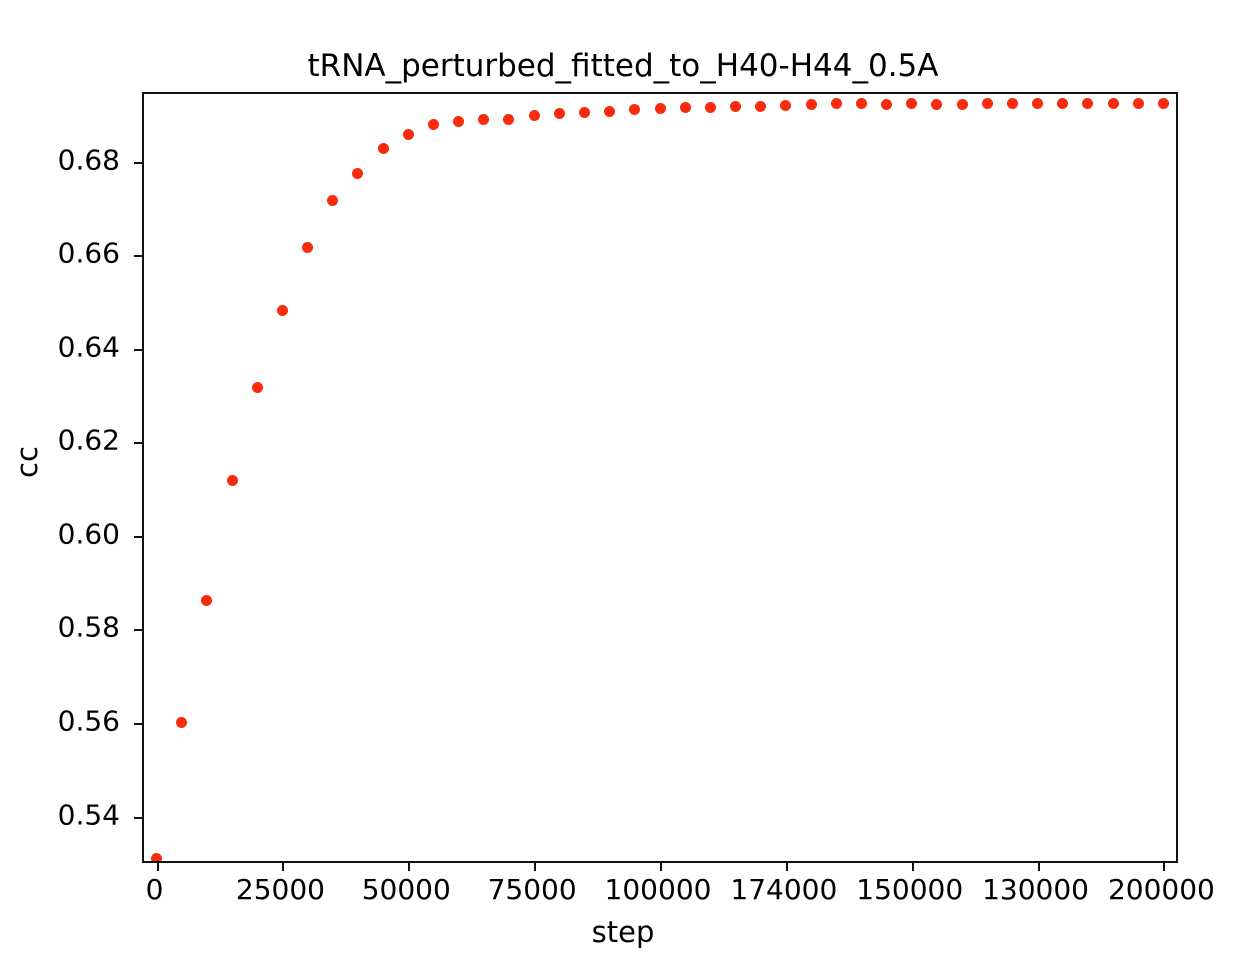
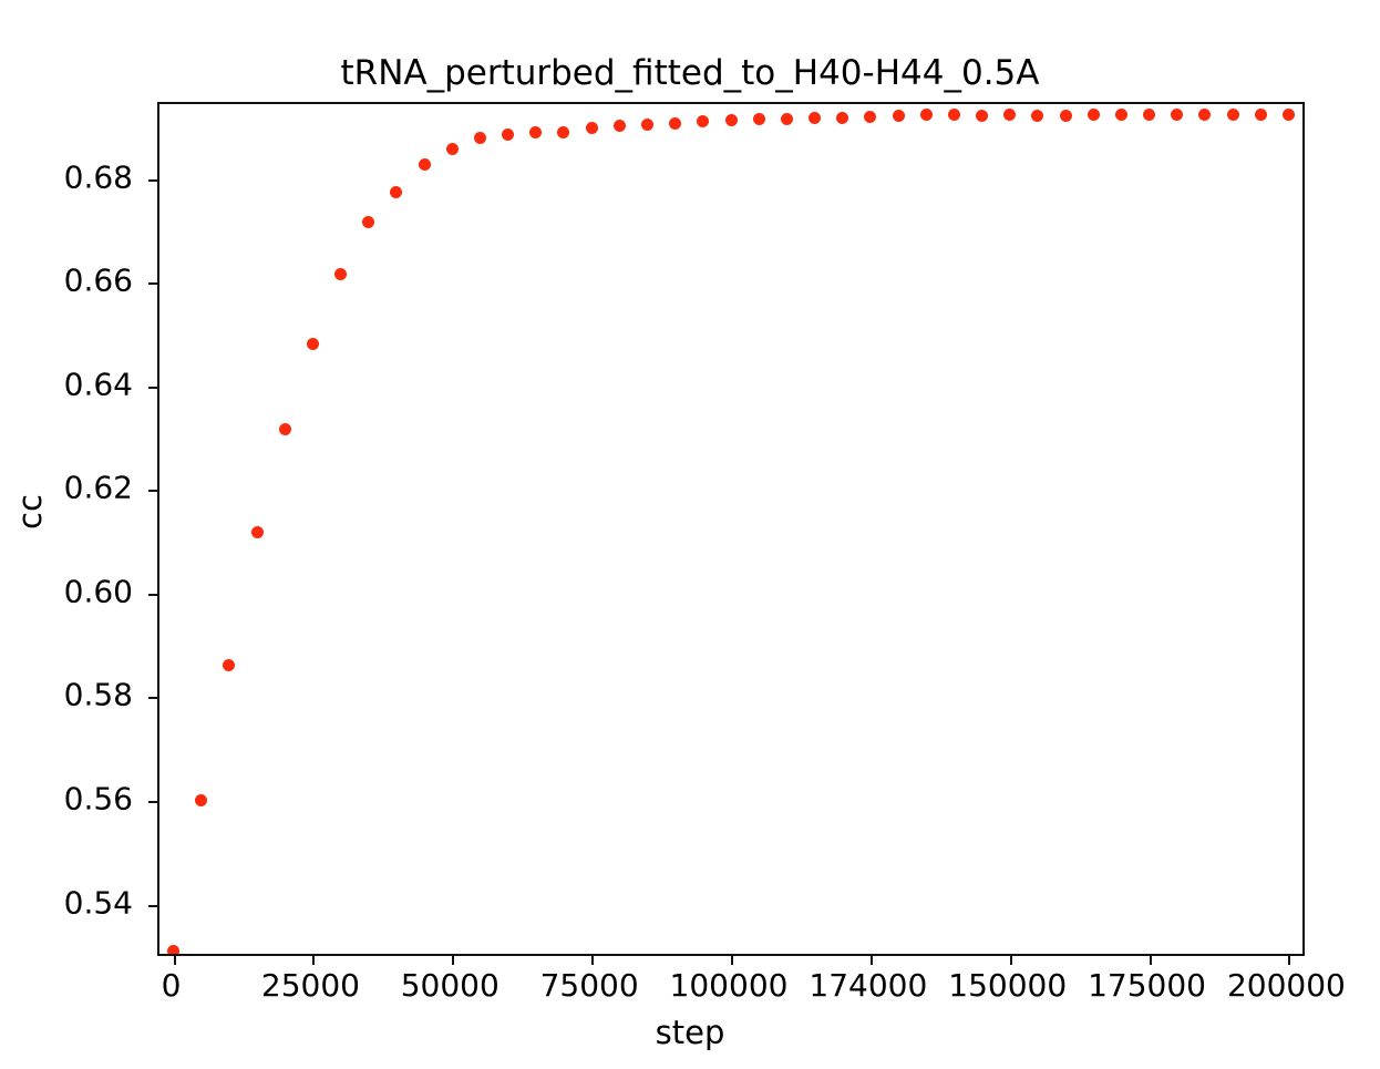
  tRNA_perturbed_fitted_to_H40-H44_0.5A
  step
  0.54
  0.56
  0.58
  0.60
  0.62
  0.64
  0.66
  0.68
  0
  25000
  50000
  75000
  100000
  174000
  150000
- 130000
+ 175000
  200000
